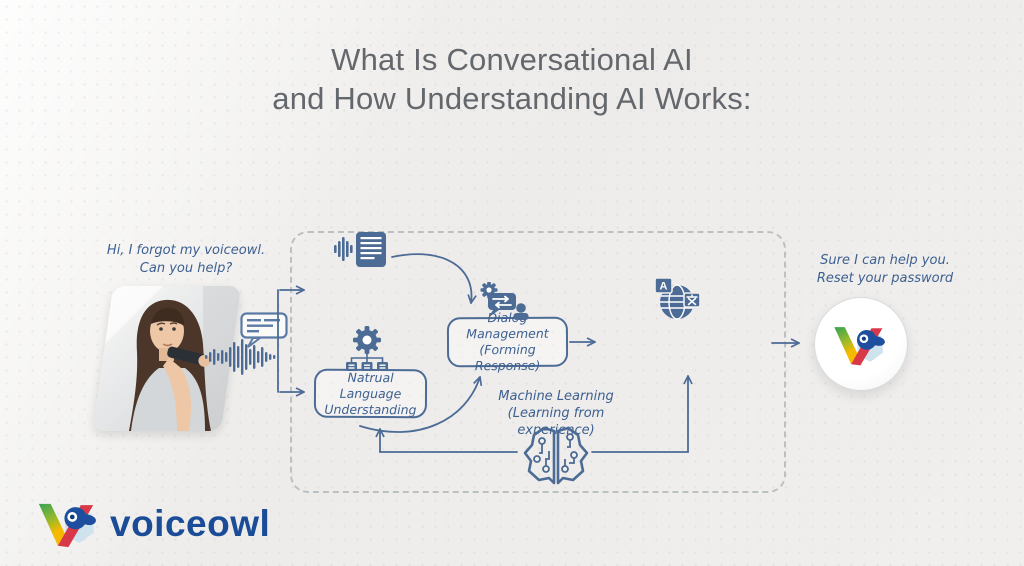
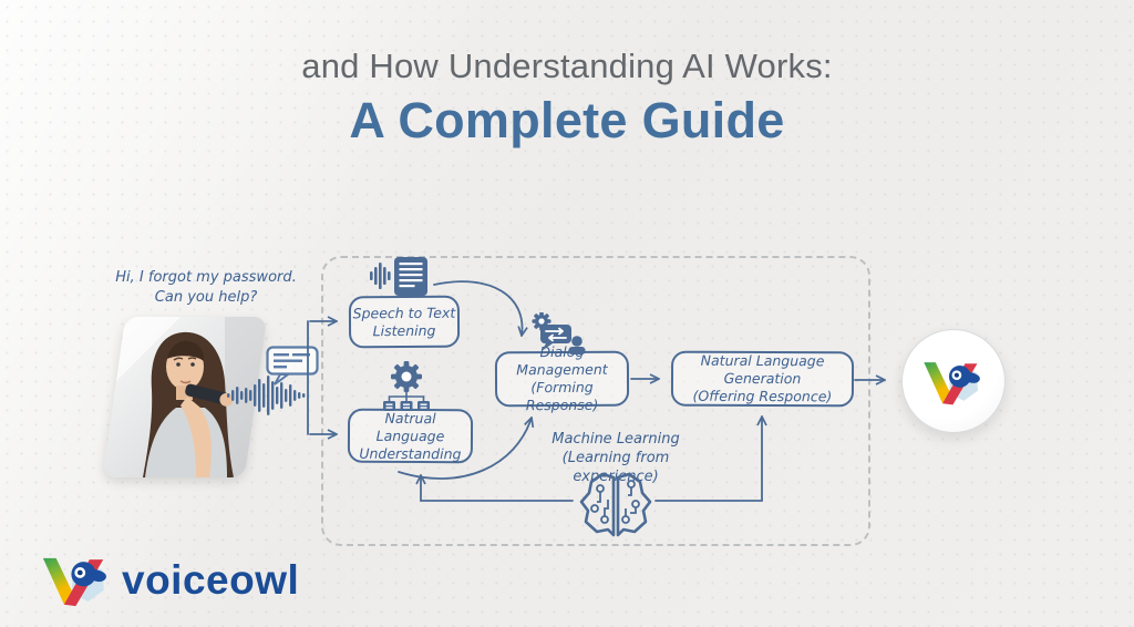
- What Is Conversational AI
  and How Understanding AI Works:
+ A Complete Guide
- Hi, I forgot my voiceowl.
+ Hi, I forgot my password.
  Can you help?
+ Speech to Text
+ Listening
  Natrual Language
  Understanding
  Dial Management
  (Forming Response)
+ Natural Language Generation
+ (Offering Responce)
  Machine Learning
  (Learning from expeice)
- A
- Sure I can help you.
- Reset your password
  voiceowl
